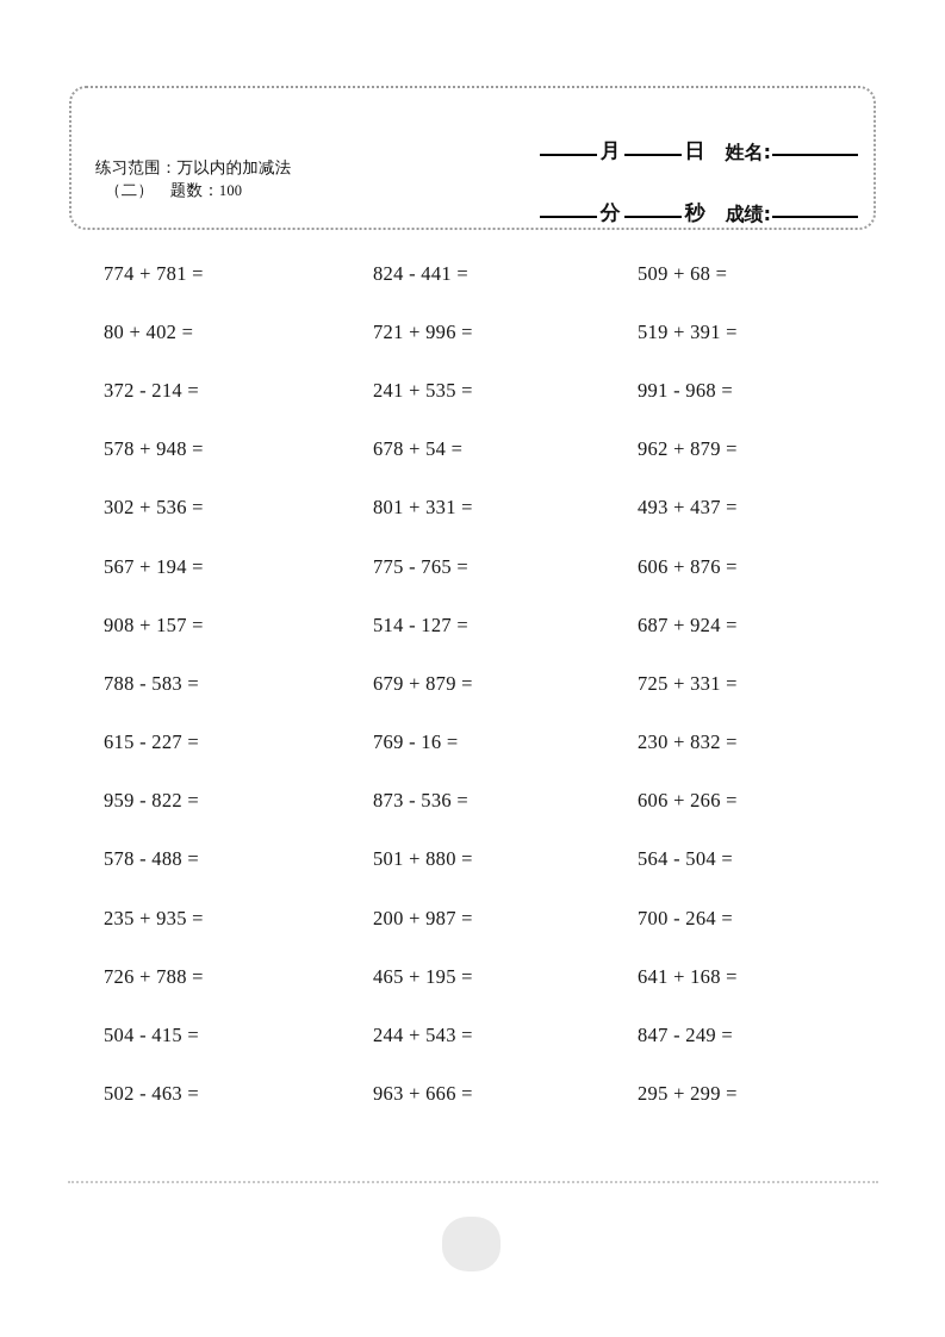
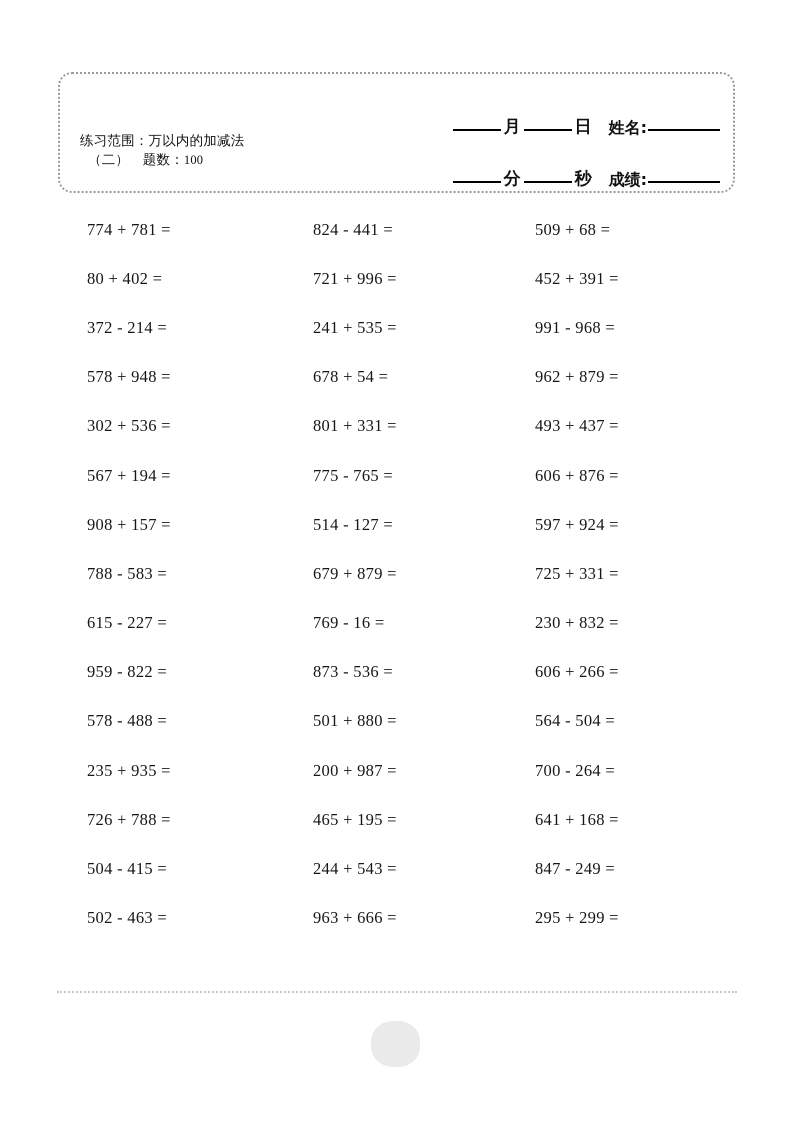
  练习范围：万以内的加减法
  （二） 题数：100
  月
  日
  姓名:
  分
  秒
  成绩:
  774 + 781 =
  824 - 441 =
  509 + 68 =
  80 + 402 =
  721 + 996 =
- 519 + 391 =
+ 452 + 391 =
  372 - 214 =
  241 + 535 =
  991 - 968 =
  578 + 948 =
  678 + 54 =
  962 + 879 =
  302 + 536 =
  801 + 331 =
  493 + 437 =
  567 + 194 =
  775 - 765 =
  606 + 876 =
  908 + 157 =
  514 - 127 =
- 687 + 924 =
+ 597 + 924 =
  788 - 583 =
  679 + 879 =
  725 + 331 =
  615 - 227 =
  769 - 16 =
  230 + 832 =
  959 - 822 =
  873 - 536 =
  606 + 266 =
  578 - 488 =
  501 + 880 =
  564 - 504 =
  235 + 935 =
  200 + 987 =
  700 - 264 =
  726 + 788 =
  465 + 195 =
  641 + 168 =
  504 - 415 =
  244 + 543 =
  847 - 249 =
  502 - 463 =
  963 + 666 =
  295 + 299 =
